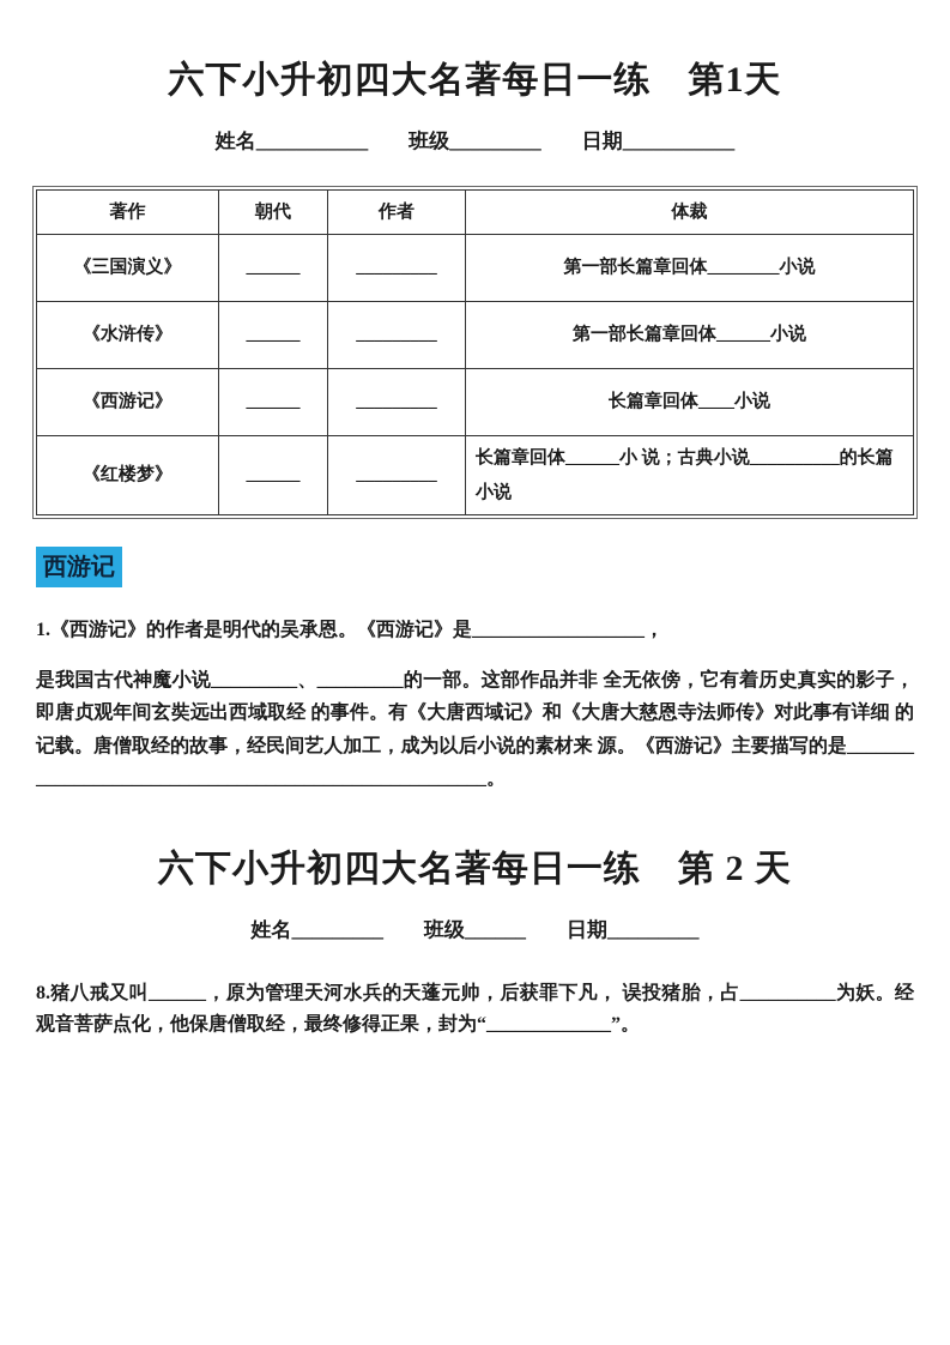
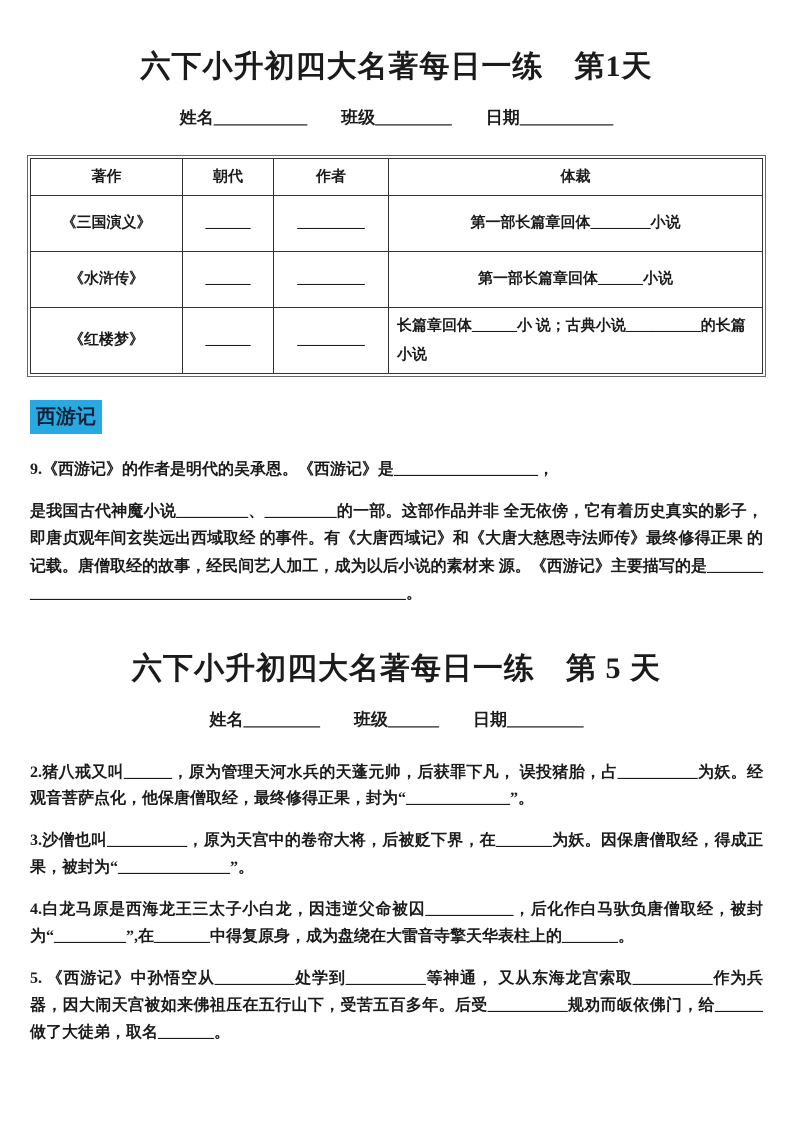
  六下小升初四大名著每日一练 第1天
  姓名___________
  班级_________
  日期___________
  著作	朝代	作者	体裁
  《三国演义》	______	_________	第一部长篇章回体________小说
  《水浒传》	______	_________	第一部长篇章回体______小说
- 《西游记》	______	_________	长篇章回体____小说
  《红楼梦》	______	_________	长篇章回体______小 说；古典小说__________的长篇小说
  西游记
- 1.《西游记》的作者是明代的吴承恩。《西游记》是__________________，
+ 9.《西游记》的作者是明代的吴承恩。《西游记》是__________________，
- 是我国古代神魔小说_________、_________的一部。这部作品并非 全无依傍，它有着历史真实的影子，即唐贞观年间玄奘远出西域取经 的事件。有《大唐西域记》和《大唐大慈恩寺法师传》对此事有详细 的记载。唐僧取经的故事，经民间艺人加工，成为以后小说的素材来 源。《西游记》主要描写的是______________________________________________________。
+ 是我国古代神魔小说_________、_________的一部。这部作品并非 全无依傍，它有着历史真实的影子，即唐贞观年间玄奘远出西域取经 的事件。有《大唐西域记》和《大唐大慈恩寺法师传》最终修得正果 的记载。唐僧取经的故事，经民间艺人加工，成为以后小说的素材来 源。《西游记》主要描写的是______________________________________________________。
- 六下小升初四大名著每日一练 第 2 天
+ 六下小升初四大名著每日一练 第 5 天
  姓名_________
  班级______
  日期_________
- 8.猪八戒又叫______，原为管理天河水兵的天蓬元帅，后获罪下凡， 误投猪胎，占__________为妖。经观音菩萨点化，他保唐僧取经，最终修得正果，封为“_____________”。
+ 2.猪八戒又叫______，原为管理天河水兵的天蓬元帅，后获罪下凡， 误投猪胎，占__________为妖。经观音菩萨点化，他保唐僧取经，最终修得正果，封为“_____________”。
+ 3.沙僧也叫__________，原为天宫中的卷帘大将，后被贬下界，在_______为妖。因保唐僧取经，得成正果，被封为“______________”。
+ 4.白龙马原是西海龙王三太子小白龙，因违逆父命被囚___________，后化作白马驮负唐僧取经，被封为“_________”,在_______中得复原身，成为盘绕在大雷音寺擎天华表柱上的_______。
+ 5. 《西游记》中孙悟空从__________处学到__________等神通， 又从东海龙宫索取__________作为兵器，因大闹天宫被如来佛祖压在五行山下，受苦五百多年。后受__________规劝而皈依佛门，给______做了大徒弟，取名_______。
